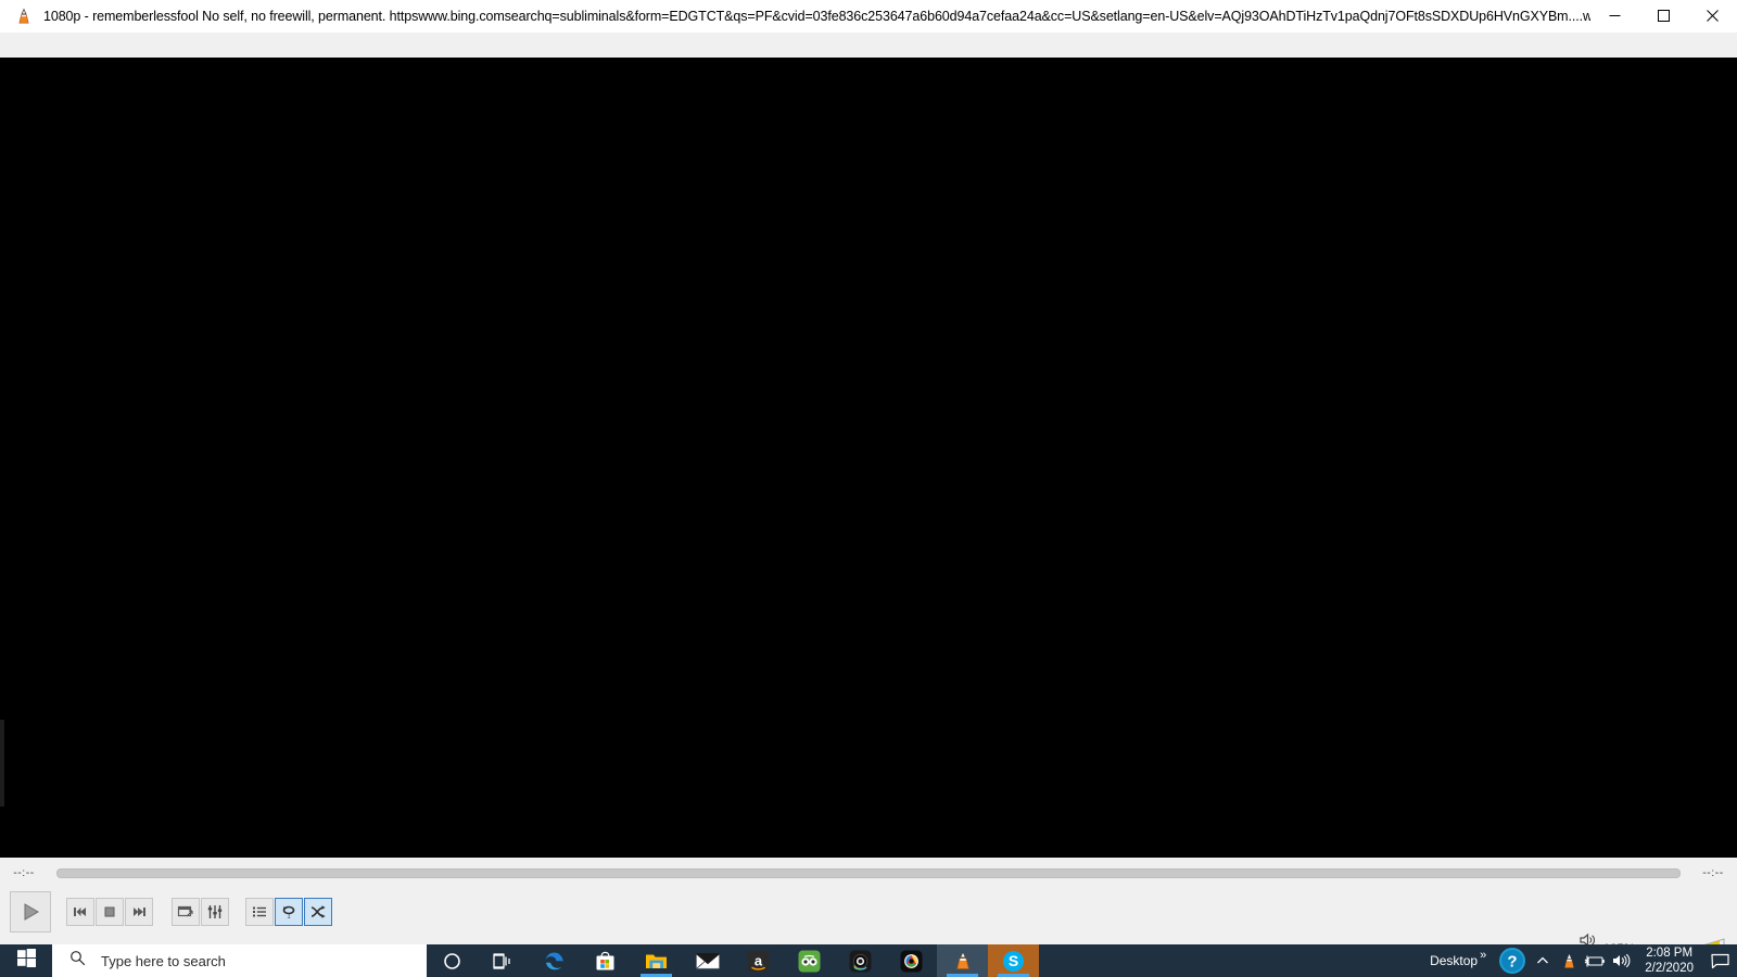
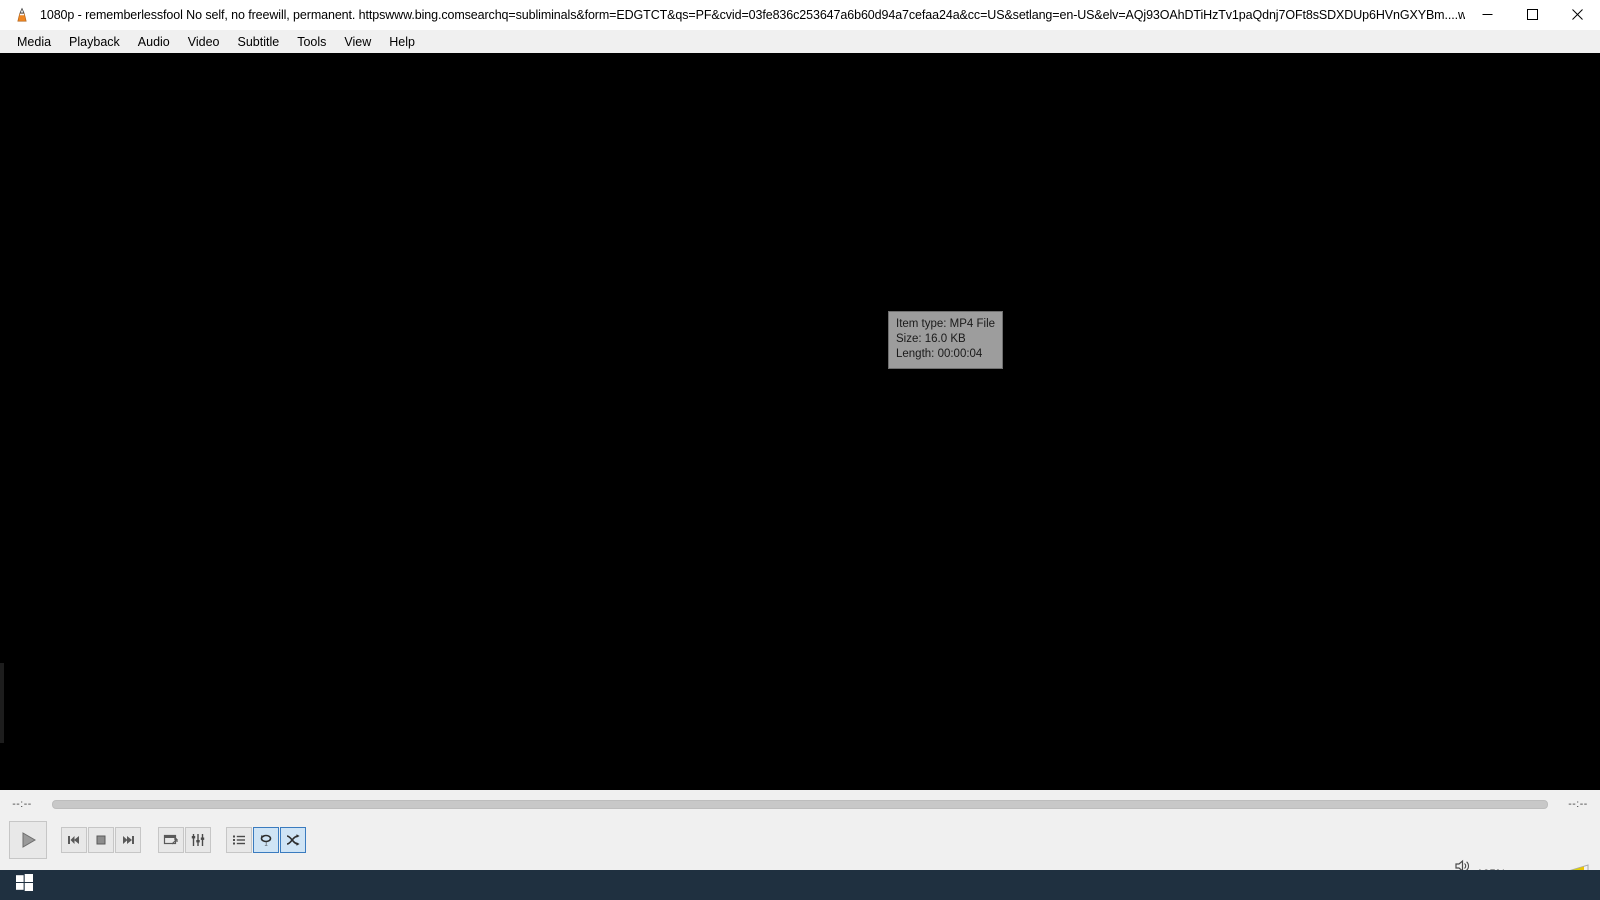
  1080p - rememberlessfool No self, no freewill, permanent. httpswww.bing.comsearchq=subliminals&form=EDGTCT&qs=PF&cvid=03fe836c253647a6b60d94a7cefaa24a&cc=US&setlang=en-US&elv=AQj93OAhDTiHzTv1paQdnj7OFt8sSDXDUp6HVnGXYBm....w
+ Media
+ Playback
+ Audio
+ Video
+ Subtitle
+ Tools
+ View
+ Help
+ Item type: MP4 File
+ Size: 16.0 KB
+ Length: 00:00:04
  --:--
  --:--
- Type here to search
- a
- S
- Desktop
- »
- ?
- 2:08 PM
- 2/2/2020
